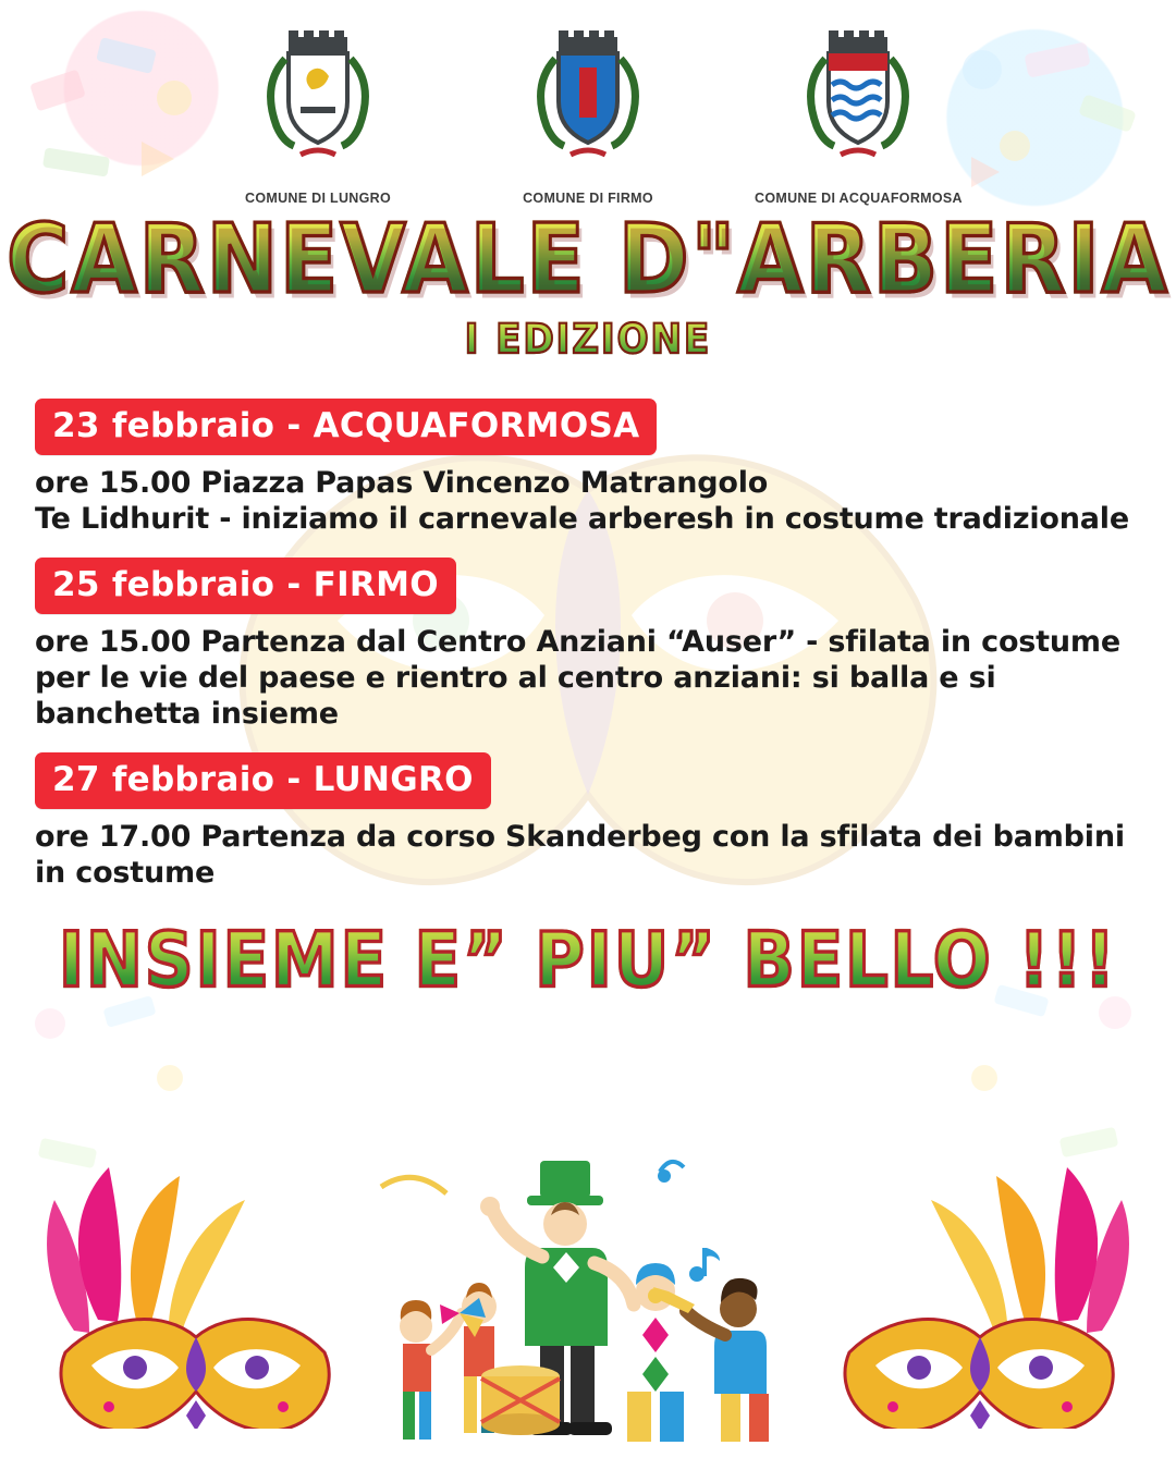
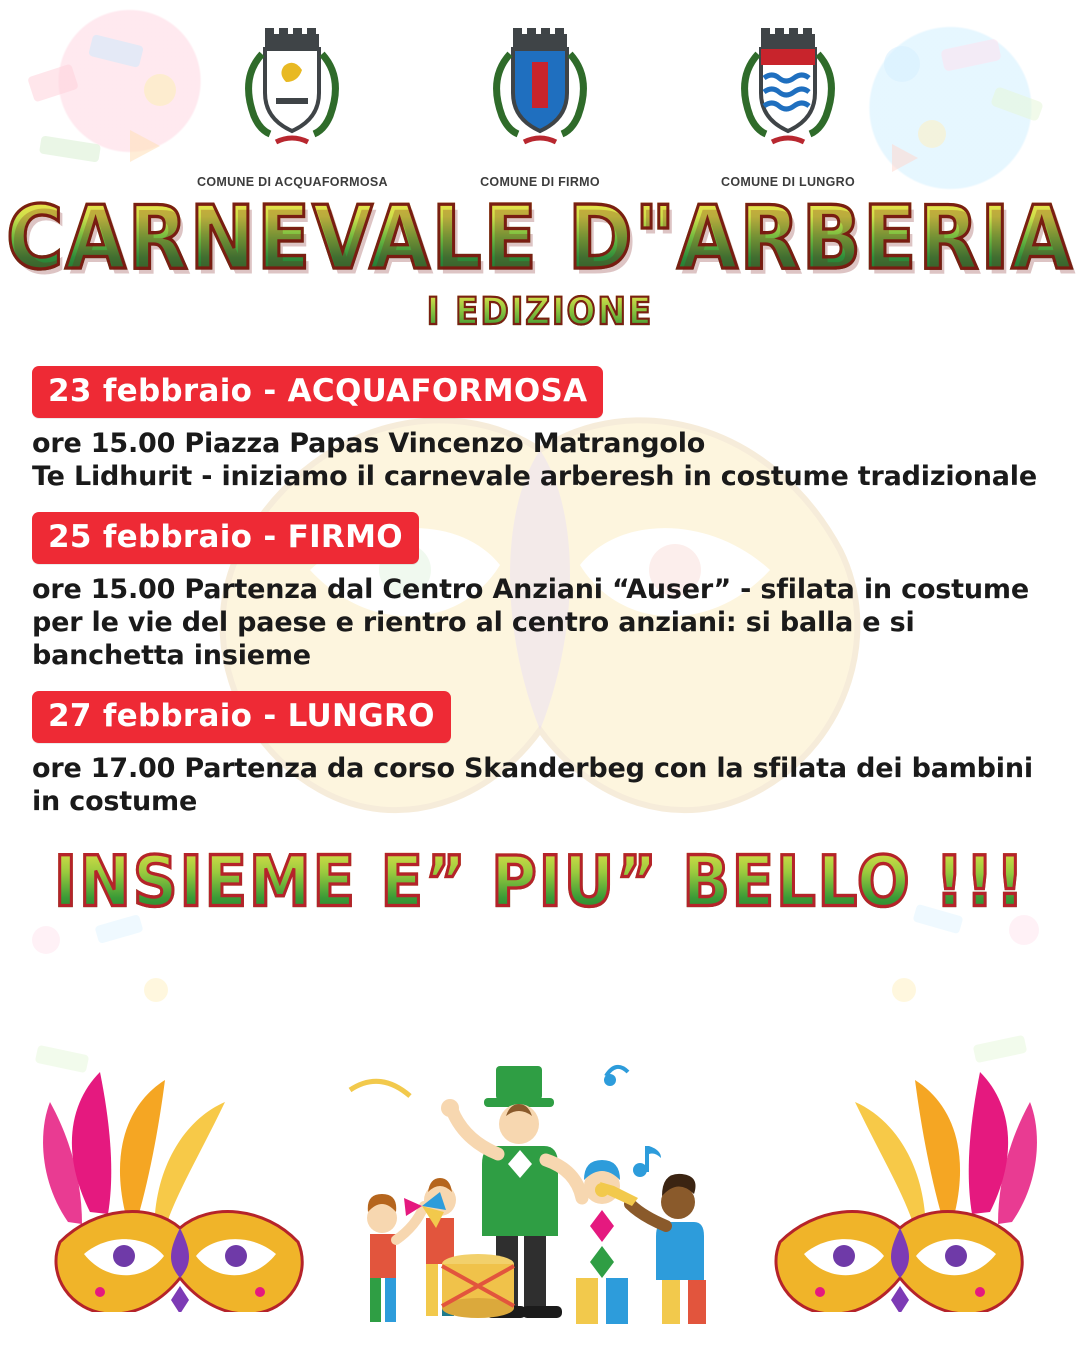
- COMUNE DI LUNGRO
+ COMUNE DI ACQUAFORMOSA
  COMUNE DI FIRMO
- COMUNE DI ACQUAFORMOSA
+ COMUNE DI LUNGRO
  CARNEVALE D"ARBERIA
  I EDIZIONE
  23 febbraio - ACQUAFORMOSA
  ore 15.00 Piazza Papas Vincenzo Matrangolo
  Te Lidhurit - iniziamo il carnevale arberesh in costume tradizionale
  25 febbraio - FIRMO
  ore 15.00 Partenza dal Centro Anziani “Auser” - sfilata in costume per le vie del paese e rientro al centro anziani: si balla e si banchetta insieme
  27 febbraio - LUNGRO
  ore 17.00 Partenza da corso Skanderbeg con la sfilata dei bambini in costume
  INSIEME E” PIU” BELLO !!!
